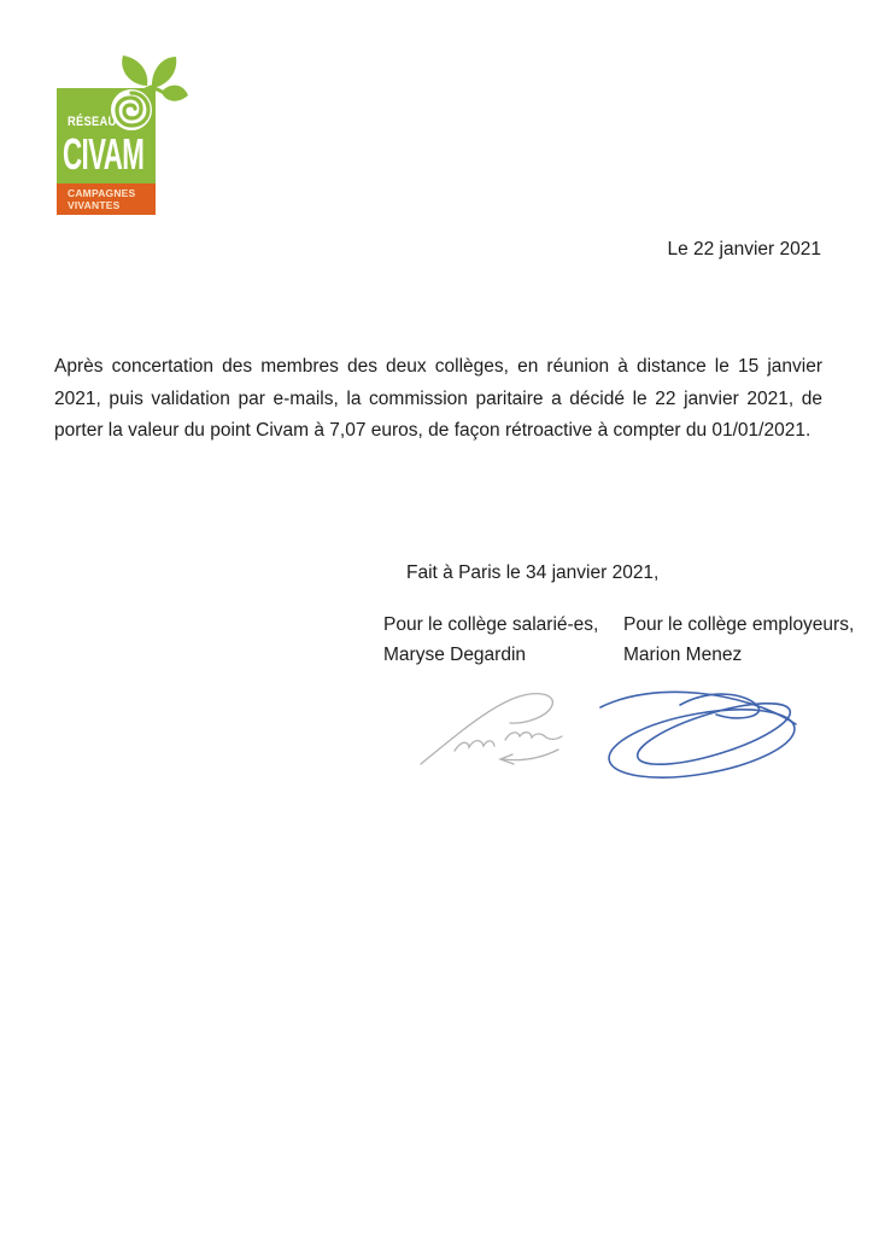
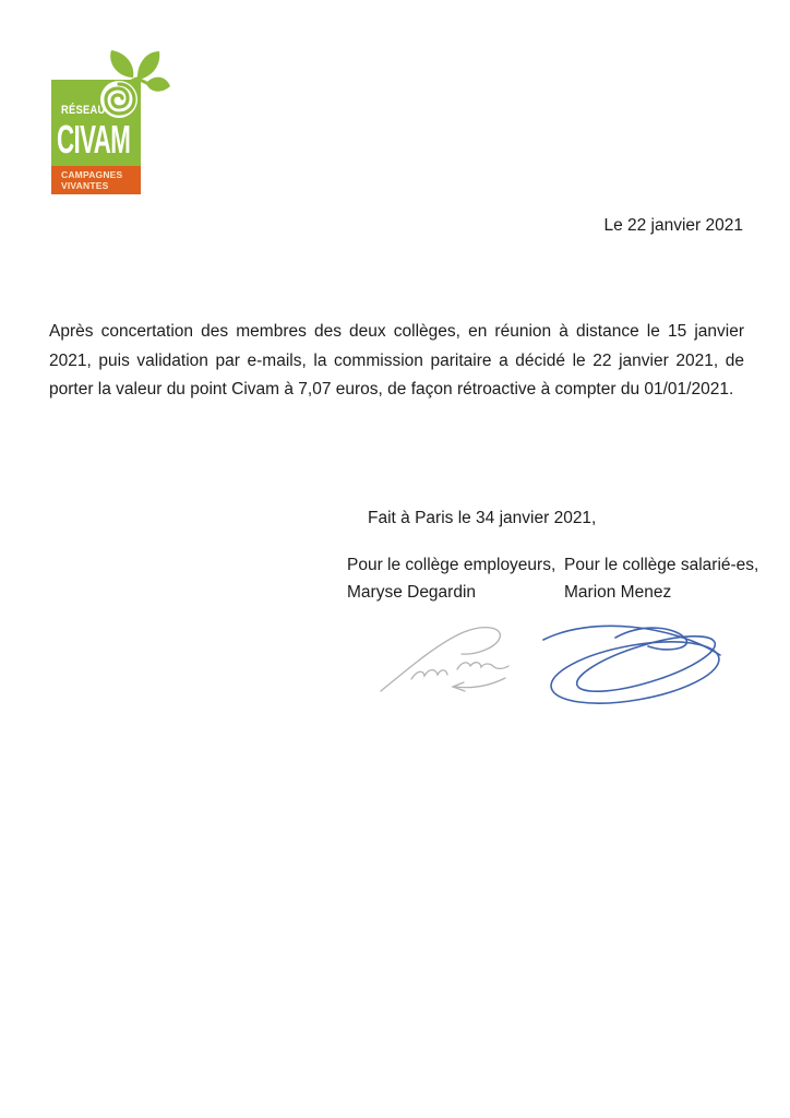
  RÉSEAU
  CIVAM
  CAMPAGNES
  VIVANTES
  Le 22 janvier 2021
  Après concertation des membres des deux collèges, en réunion à distance le 15 janvier 2021, puis validation par e-mails, la commission paritaire a décidé le 22 janvier 2021, de porter la valeur du point Civam à 7,07 euros, de façon rétroactive à compter du 01/01/2021.
  Fait à Paris le 34 janvier 2021,
- Pour le collège salarié-es,
+ Pour le collège employeurs,
  Maryse Degardin
- Pour le collège employeurs,
+ Pour le collège salarié-es,
  Marion Menez
